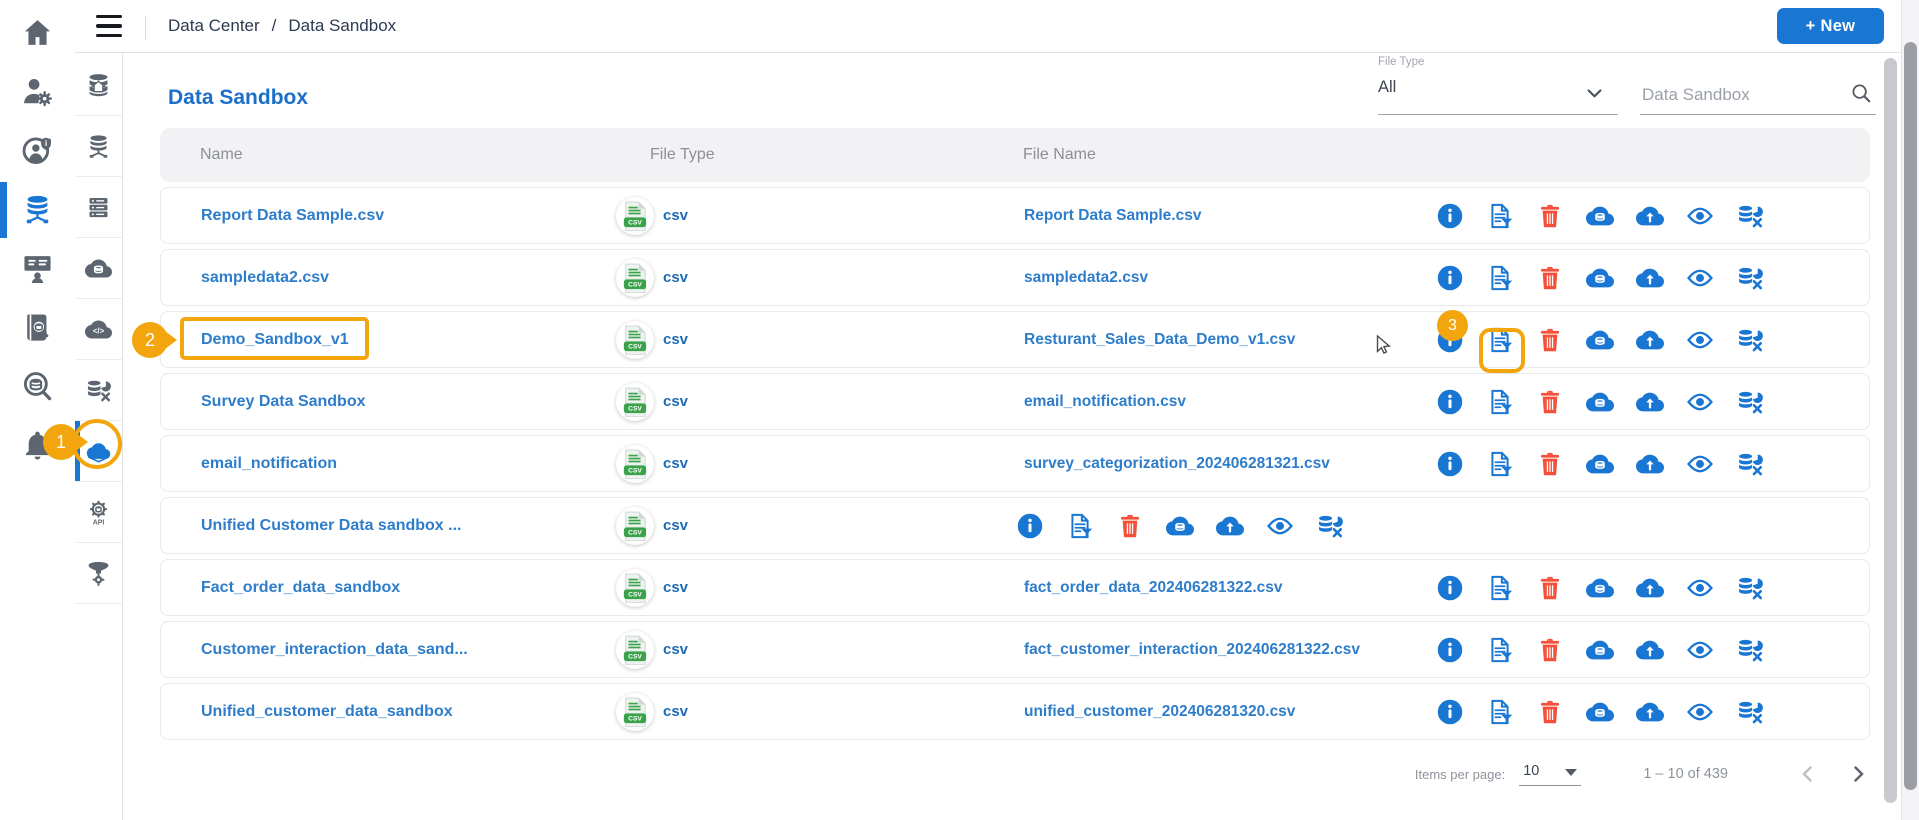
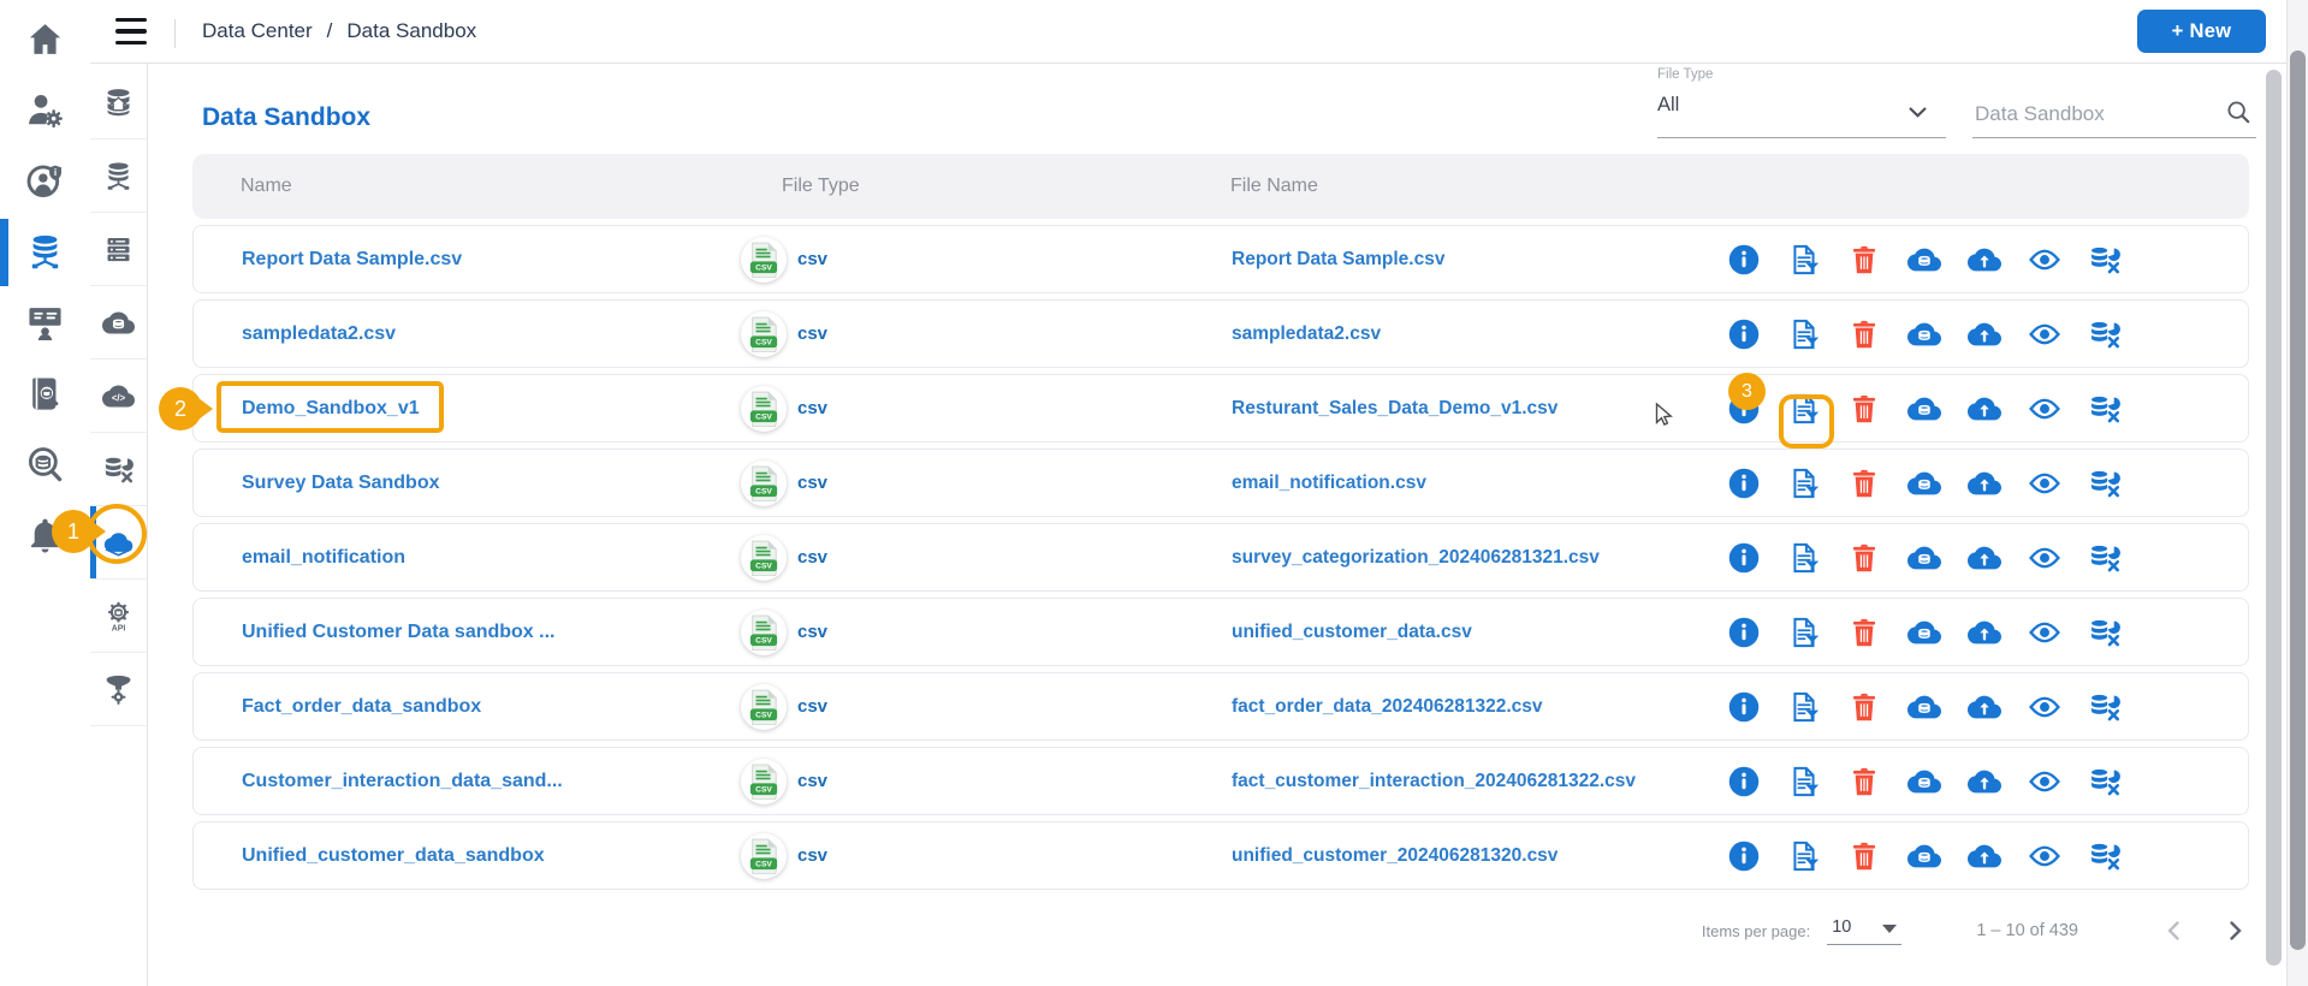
  Data Center
  /
  Data Sandbox
  + New
  Data Sandbox
  File Type
  All
  Data Sandbox
  Name
  File Type
  File Name
  Report Data Sample.csv
  csv
  Report Data Sample.csv
  sampledata2.csv
  csv
  sampledata2.csv
  Demo_Sandbox_v1
  csv
  Resturant_Sales_Data_Demo_v1.csv
  Survey Data Sandbox
  csv
  email_notification.csv
  email_notification
  csv
  survey_categorization_202406281321.csv
  Unified Customer Data sandbox ...
  csv
+ unified_customer_data.csv
  Fact_order_data_sandbox
  csv
  fact_order_data_202406281322.csv
  Customer_interaction_data_sand...
  csv
  fact_customer_interaction_202406281322.csv
  Unified_customer_data_sandbox
  csv
  unified_customer_202406281320.csv
  Items per page:
  10
  1 – 10 of 439
  1
  2
  3
